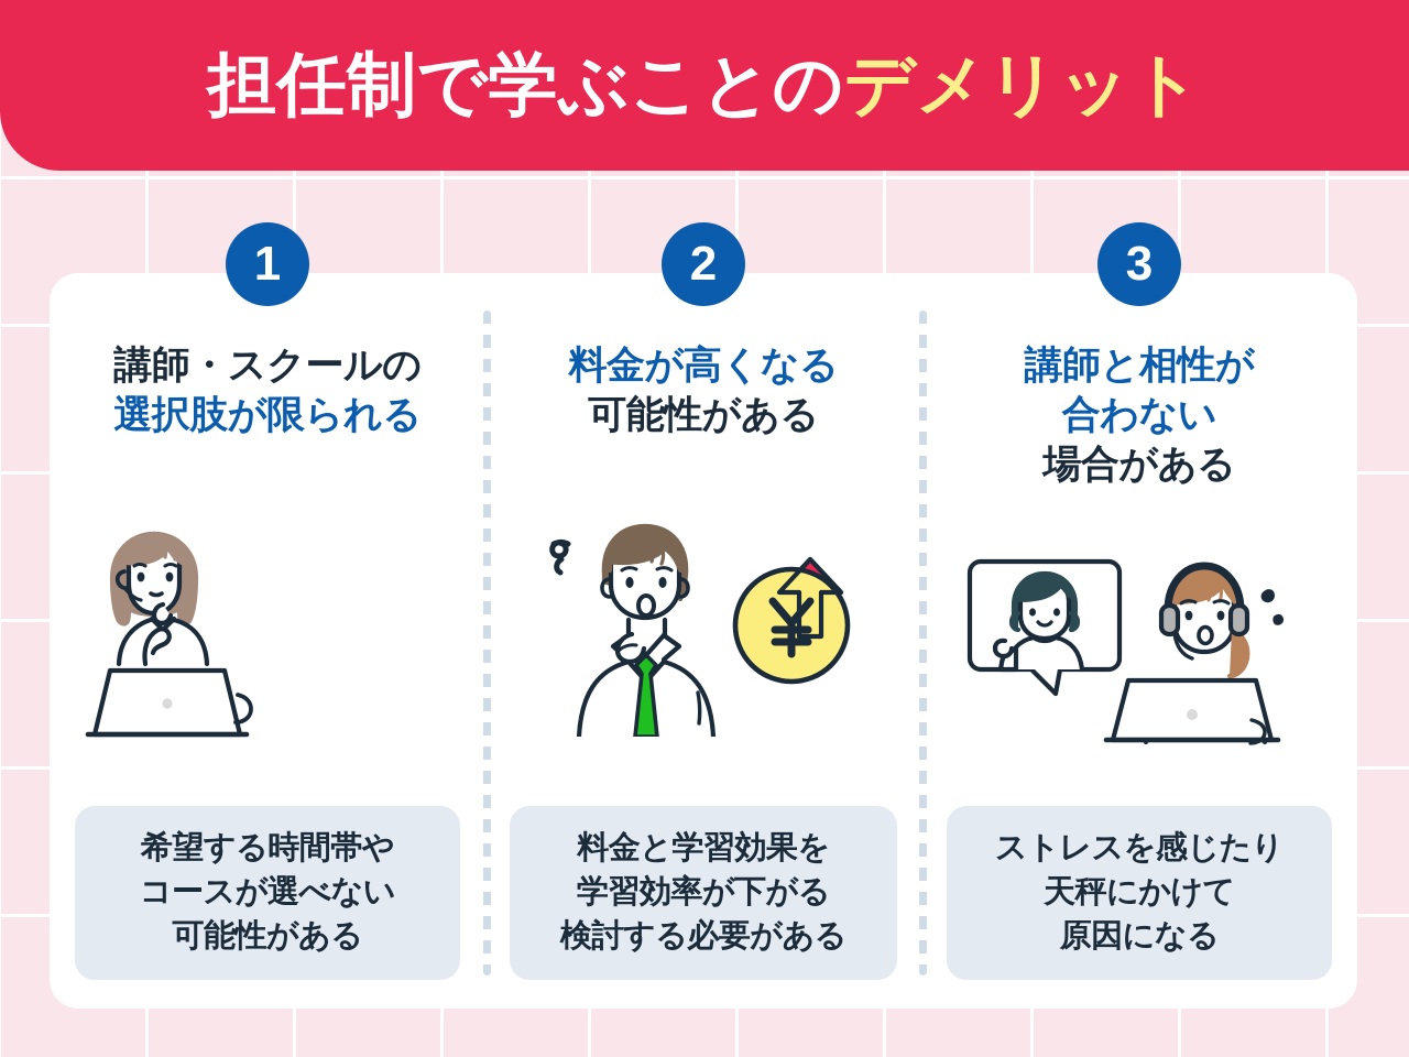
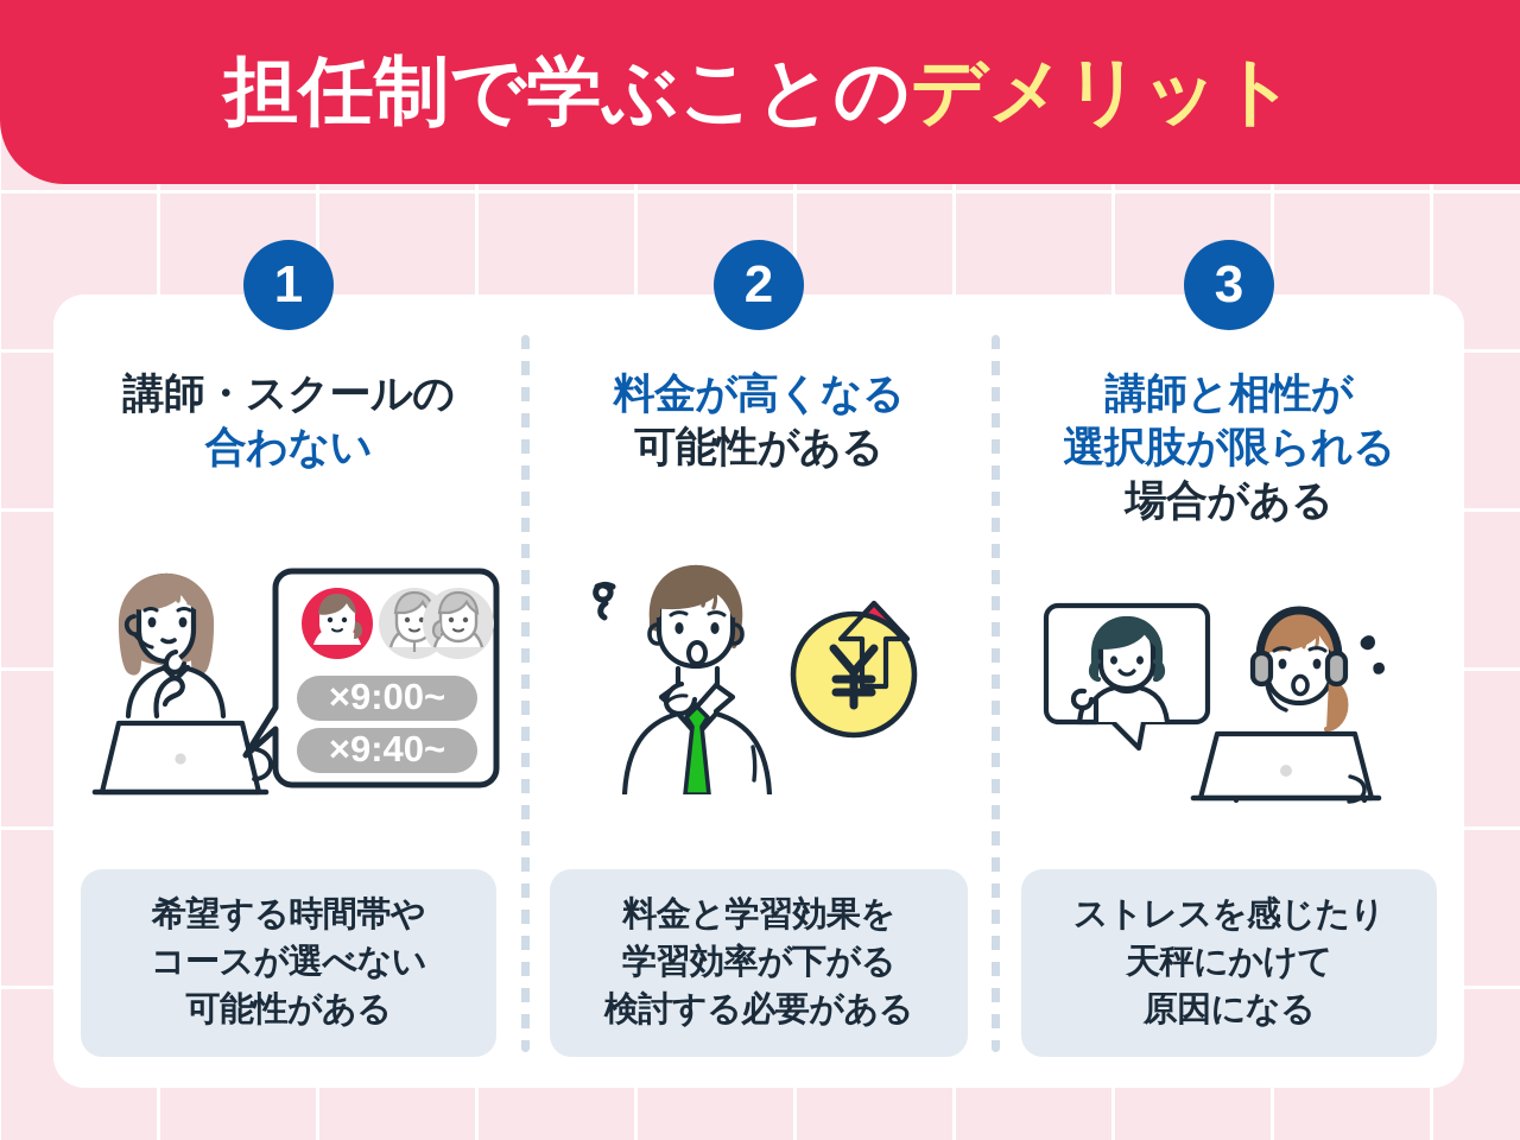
  担任制で学ぶことのデメリット
  1
  講師・スクールの
- 選択肢が限られる
+ 合わない
+ ×9:00~
+ ×9:40~
  希望する時間帯や
  コースが選べない
  可能性がある
  2
  料金が高くなる
  可能性がある
  料金と学習効果を
  学習効率が下がる
  検討する必要がある
  3
  講師と相性が
- 合わない
+ 選択肢が限られる
  場合がある
  ストレスを感じたり
  天秤にかけて
  原因になる
